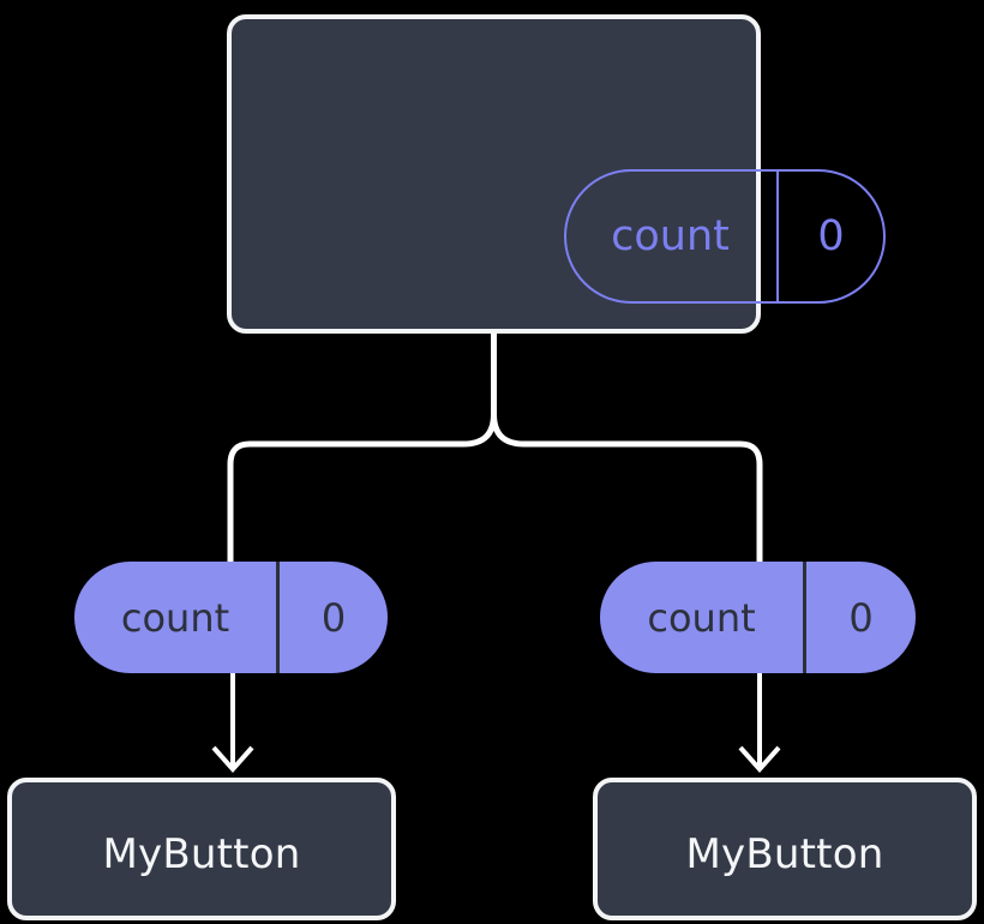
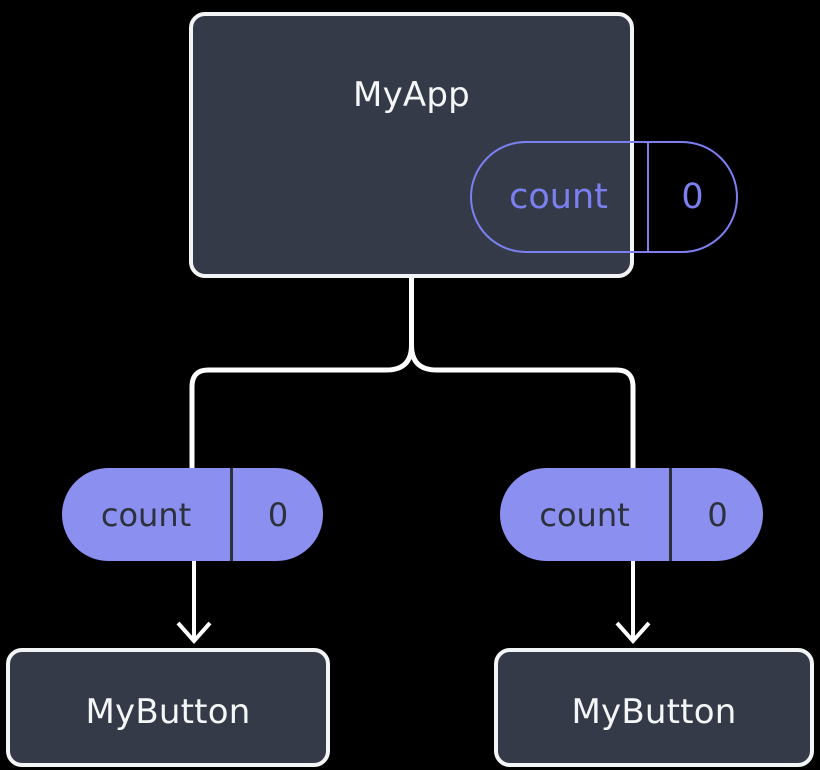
+ MyApp
  count
  0
  count
  0
  count
  0
  MyButton
  MyButton
